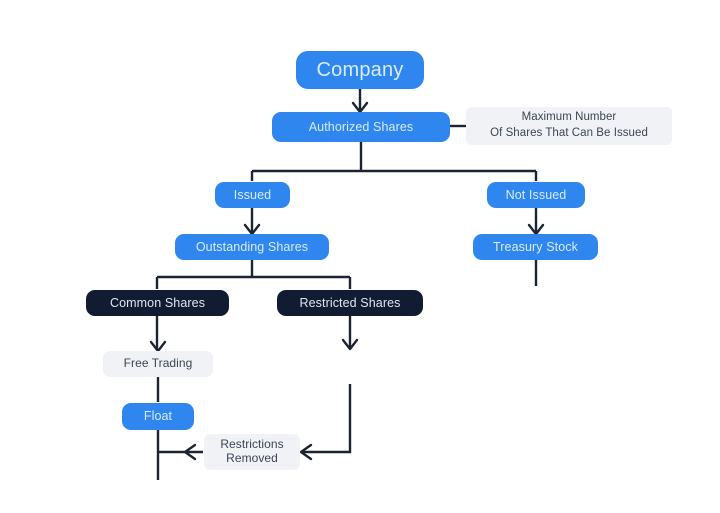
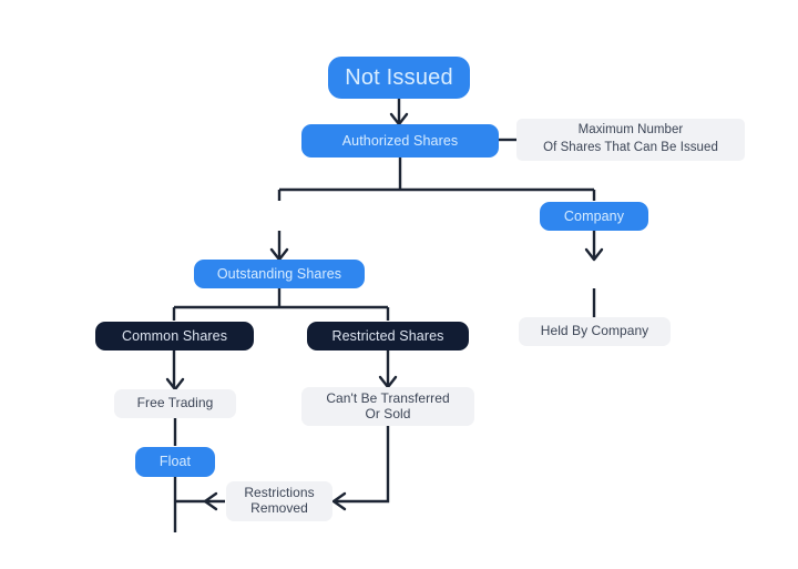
- Company
+ Not Issued
  Authorized Shares
  Maximum Number
  Of Shares That Can Be Issued
- Issued
- Not Issued
+ Company
  Outstanding Shares
- Treasury Stock
  Common Shares
  Restricted Shares
+ Held By Company
  Free Trading
+ Can't Be Transferred
+ Or Sold
  Float
  Restrictions
  Removed
